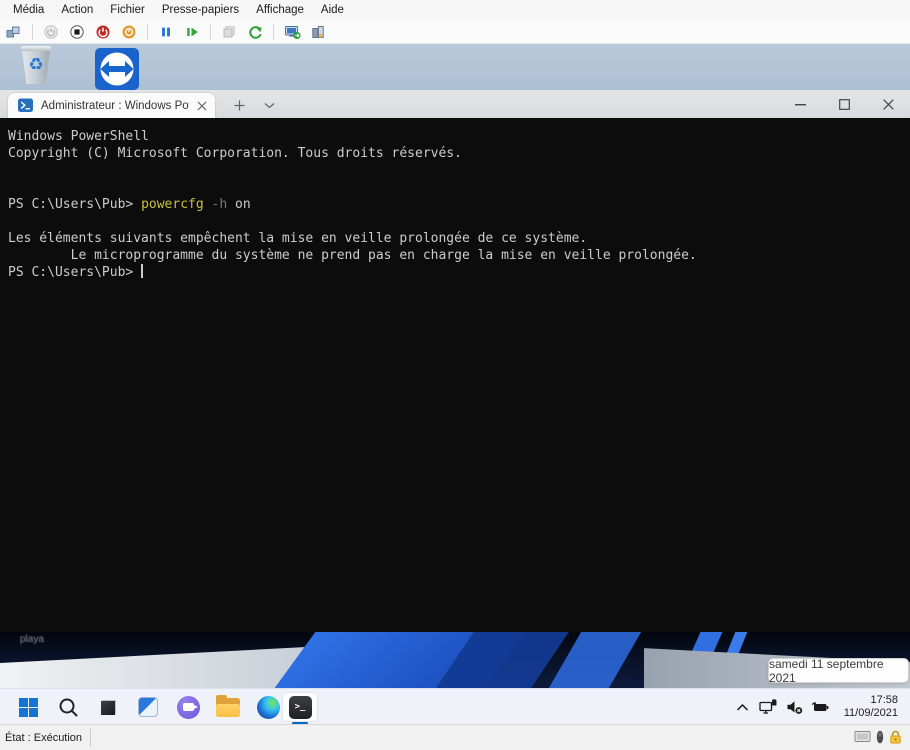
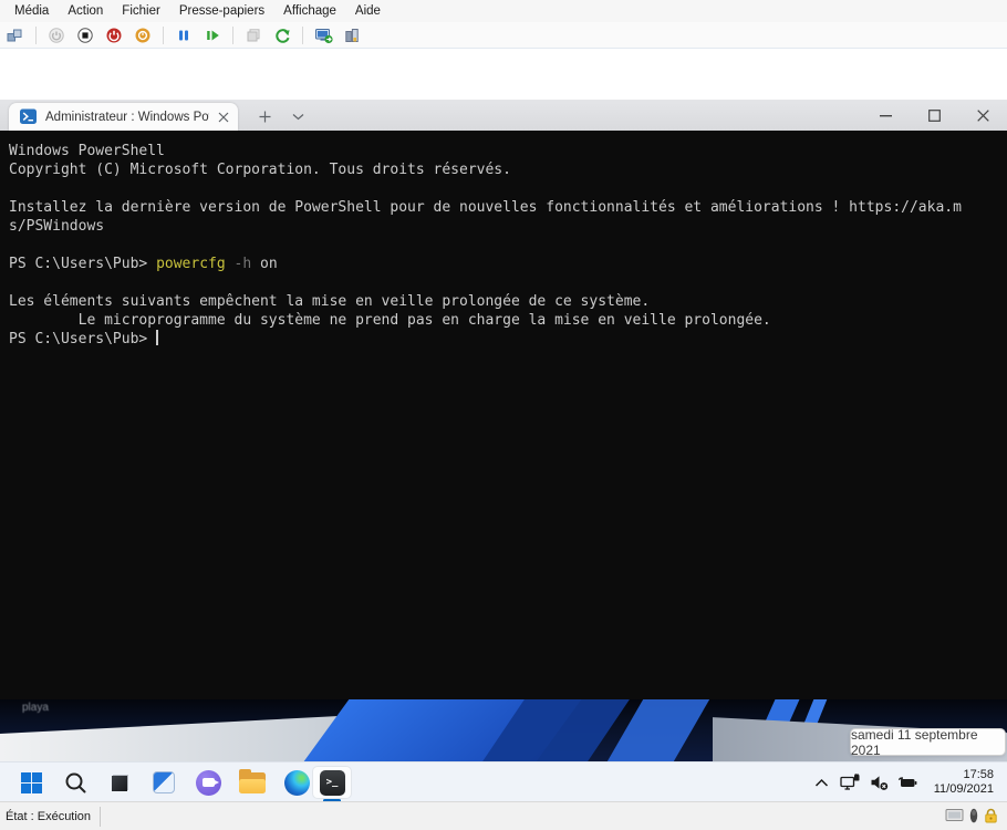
  Média
  Action
  Fichier
  Presse-papiers
  Affichage
  Aide
- ♻
  Administrateur : Windows Po
  Windows PowerShell
  Copyright (C) Microsoft Corporation. Tous droits réservés.
+ Installez la dernière version de PowerShell pour de nouvelles fonctionnalités et améliorations ! https://aka.m
+ s/PSWindows
  PS C:\Users\Pub> powercfg -h on
  Les éléments suivants empêchent la mise en veille prolongée de ce système.
  Le microprogramme du système ne prend pas en charge la mise en veille prolongée.
  PS C:\Users\Pub>
  playa
  samedi 11 septembre 2021
  >_
  17:58
  11/09/2021
  État : Exécution
